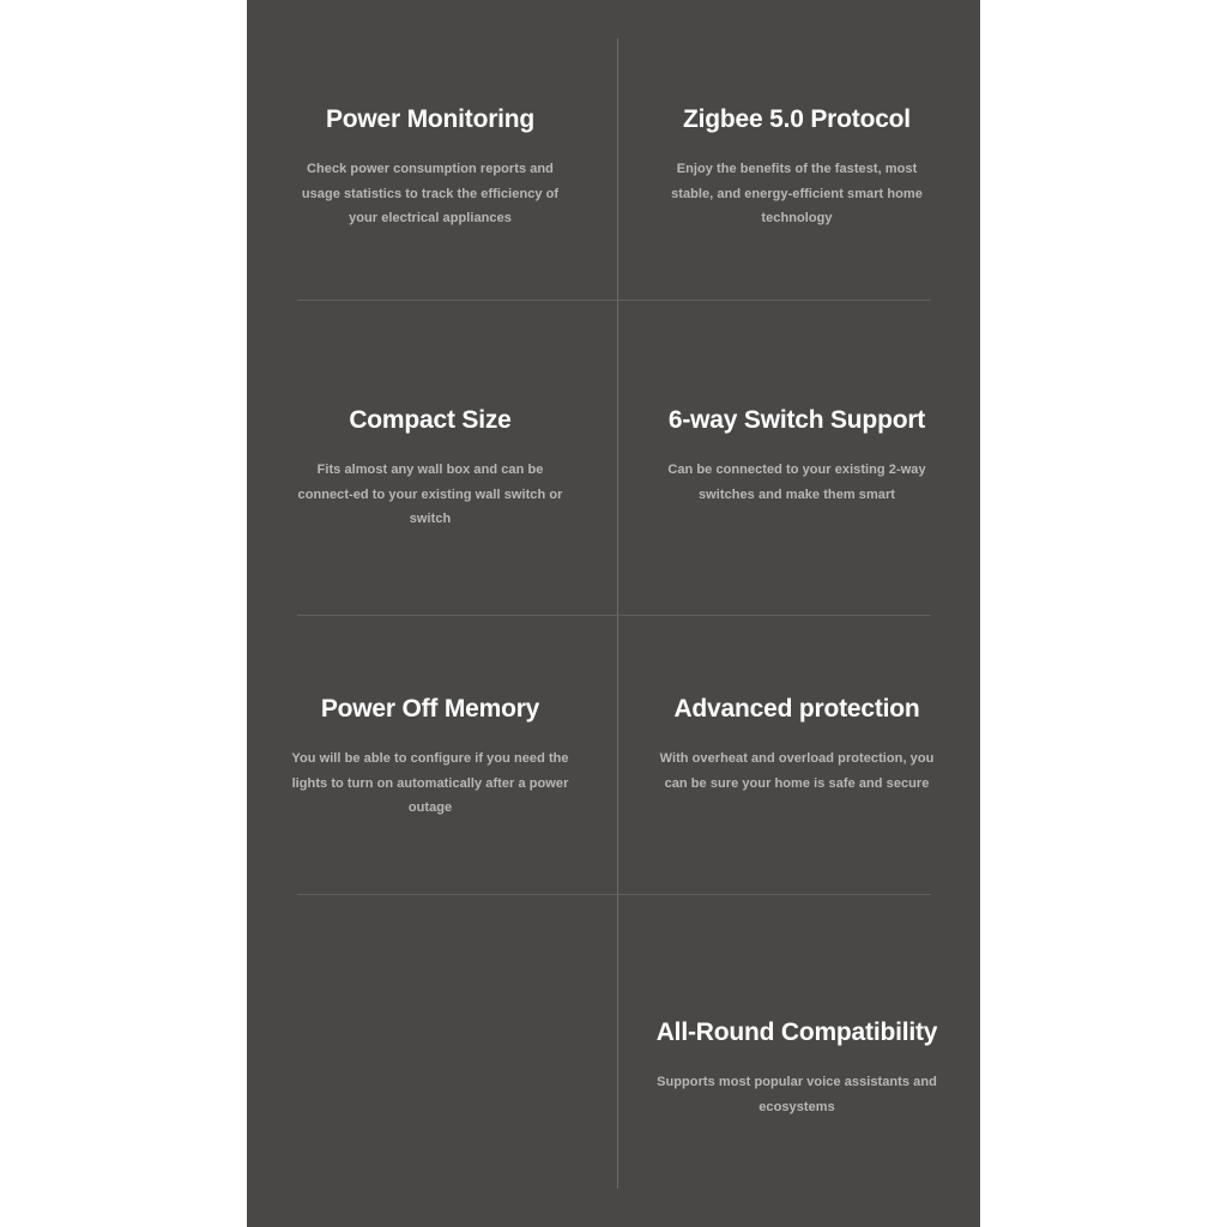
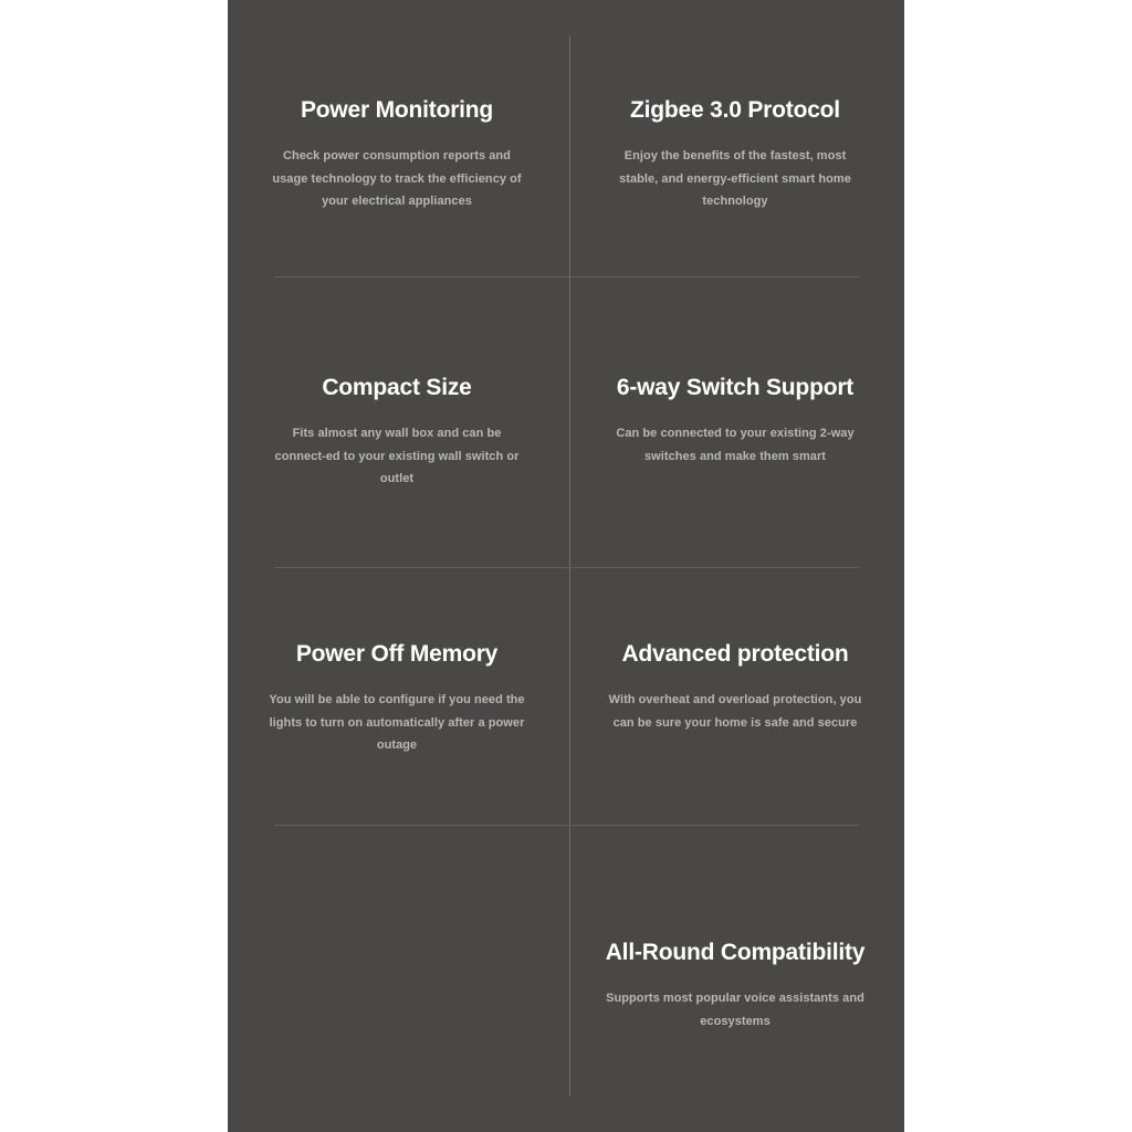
  Power Monitoring
- Check power consumption reports and usage statistics to track the efficiency of your electrical appliances
+ Check power consumption reports and usage technology to track the efficiency of your electrical appliances
- Zigbee 5.0 Protocol
+ Zigbee 3.0 Protocol
  Enjoy the benefits of the fastest, most stable, and energy-efficient smart home technology
  Compact Size
- Fits almost any wall box and can be connect-ed to your existing wall switch or switch
+ Fits almost any wall box and can be connect-ed to your existing wall switch or outlet
  6-way Switch Support
  Can be connected to your existing 2-way switches and make them smart
  Power Off Memory
  You will be able to configure if you need the lights to turn on automatically after a power outage
  Advanced protection
  With overheat and overload protection, you can be sure your home is safe and secure
  All-Round Compatibility
  Supports most popular voice assistants and ecosystems
